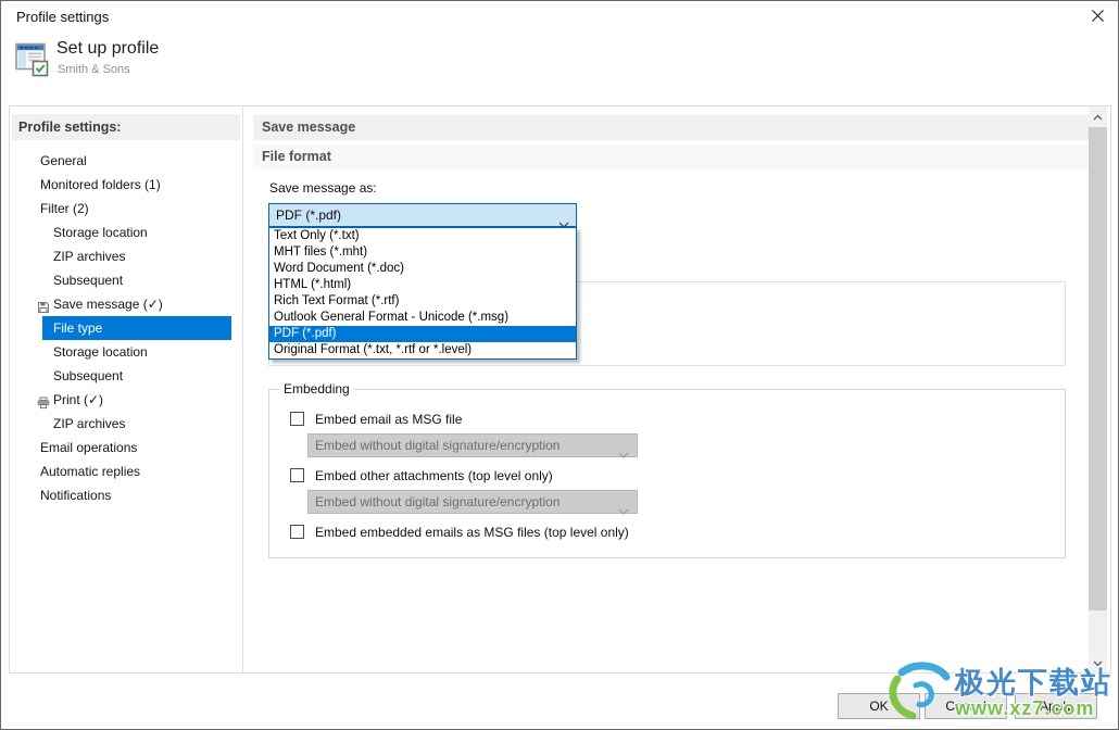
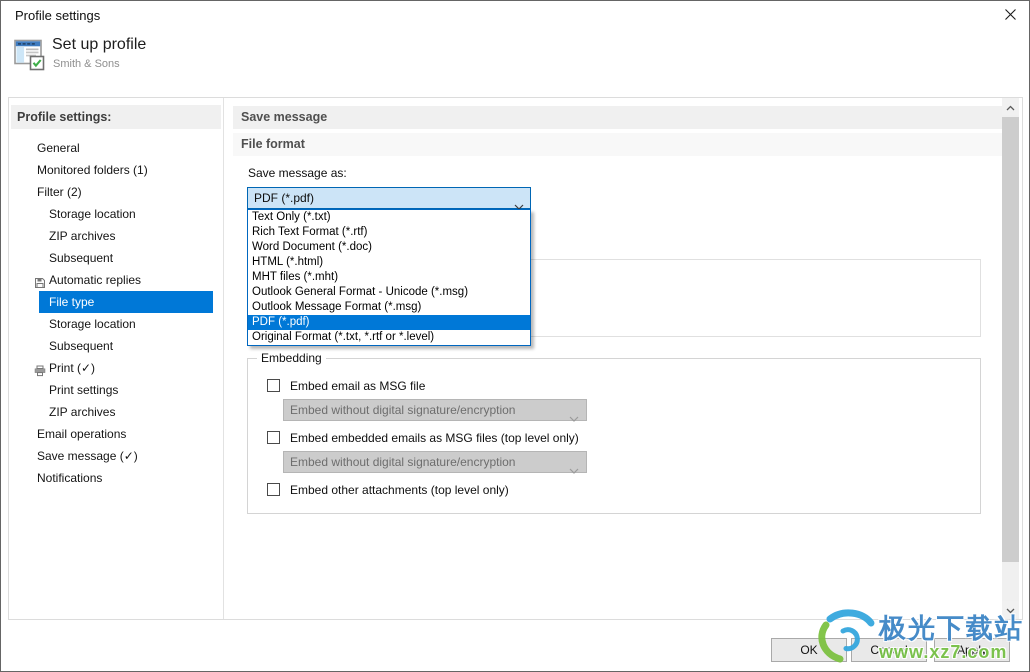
  Profile settings
  Set up profile
  Smith & Sons
  Profile settings:
  General
  Monitored folders (1)
  Filter (2)
  Storage location
  ZIP archives
  Subsequent
- Save message (✓)
+ Automatic replies
  File type
  Storage location
  Subsequent
  Print (✓)
+ Print settings
  ZIP archives
  Email operations
- Automatic replies
+ Save message (✓)
  Notifications
  Save message
  File format
  Save message as:
  PDF (*.pdf)
  Text Only (*.txt)
- MHT files (*.mht)
+ Rich Text Format (*.rtf)
  Word Document (*.doc)
  HTML (*.html)
- Rich Text Format (*.rtf)
+ MHT files (*.mht)
  Outlook General Format - Unicode (*.msg)
+ Outlook Message Format (*.msg)
  PDF (*.pdf)
  Original Format (*.txt, *.rtf or *.level)
  Embedding
  Embed email as MSG file
  Embed without digital signature/encryption
- Embed other attachments (top level only)
+ Embed embedded emails as MSG files (top level only)
  Embed without digital signature/encryption
- Embed embedded emails as MSG files (top level only)
+ Embed other attachments (top level only)
  OK
  Cancel
  Apply
  极光下载站
  www.xz7.com
